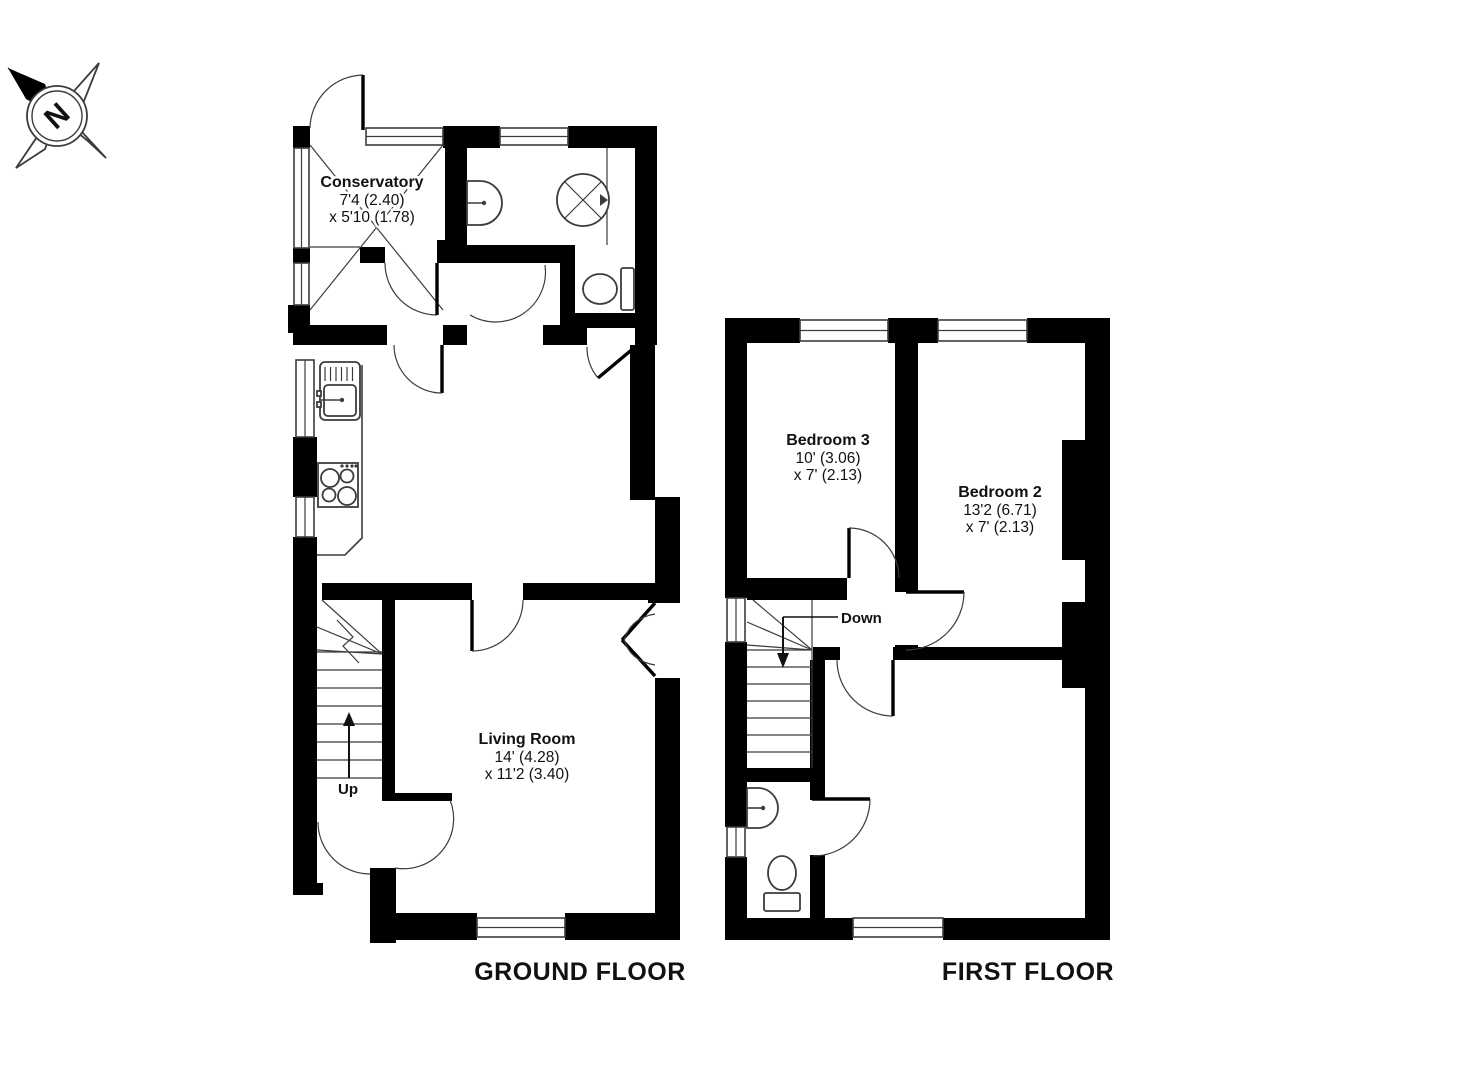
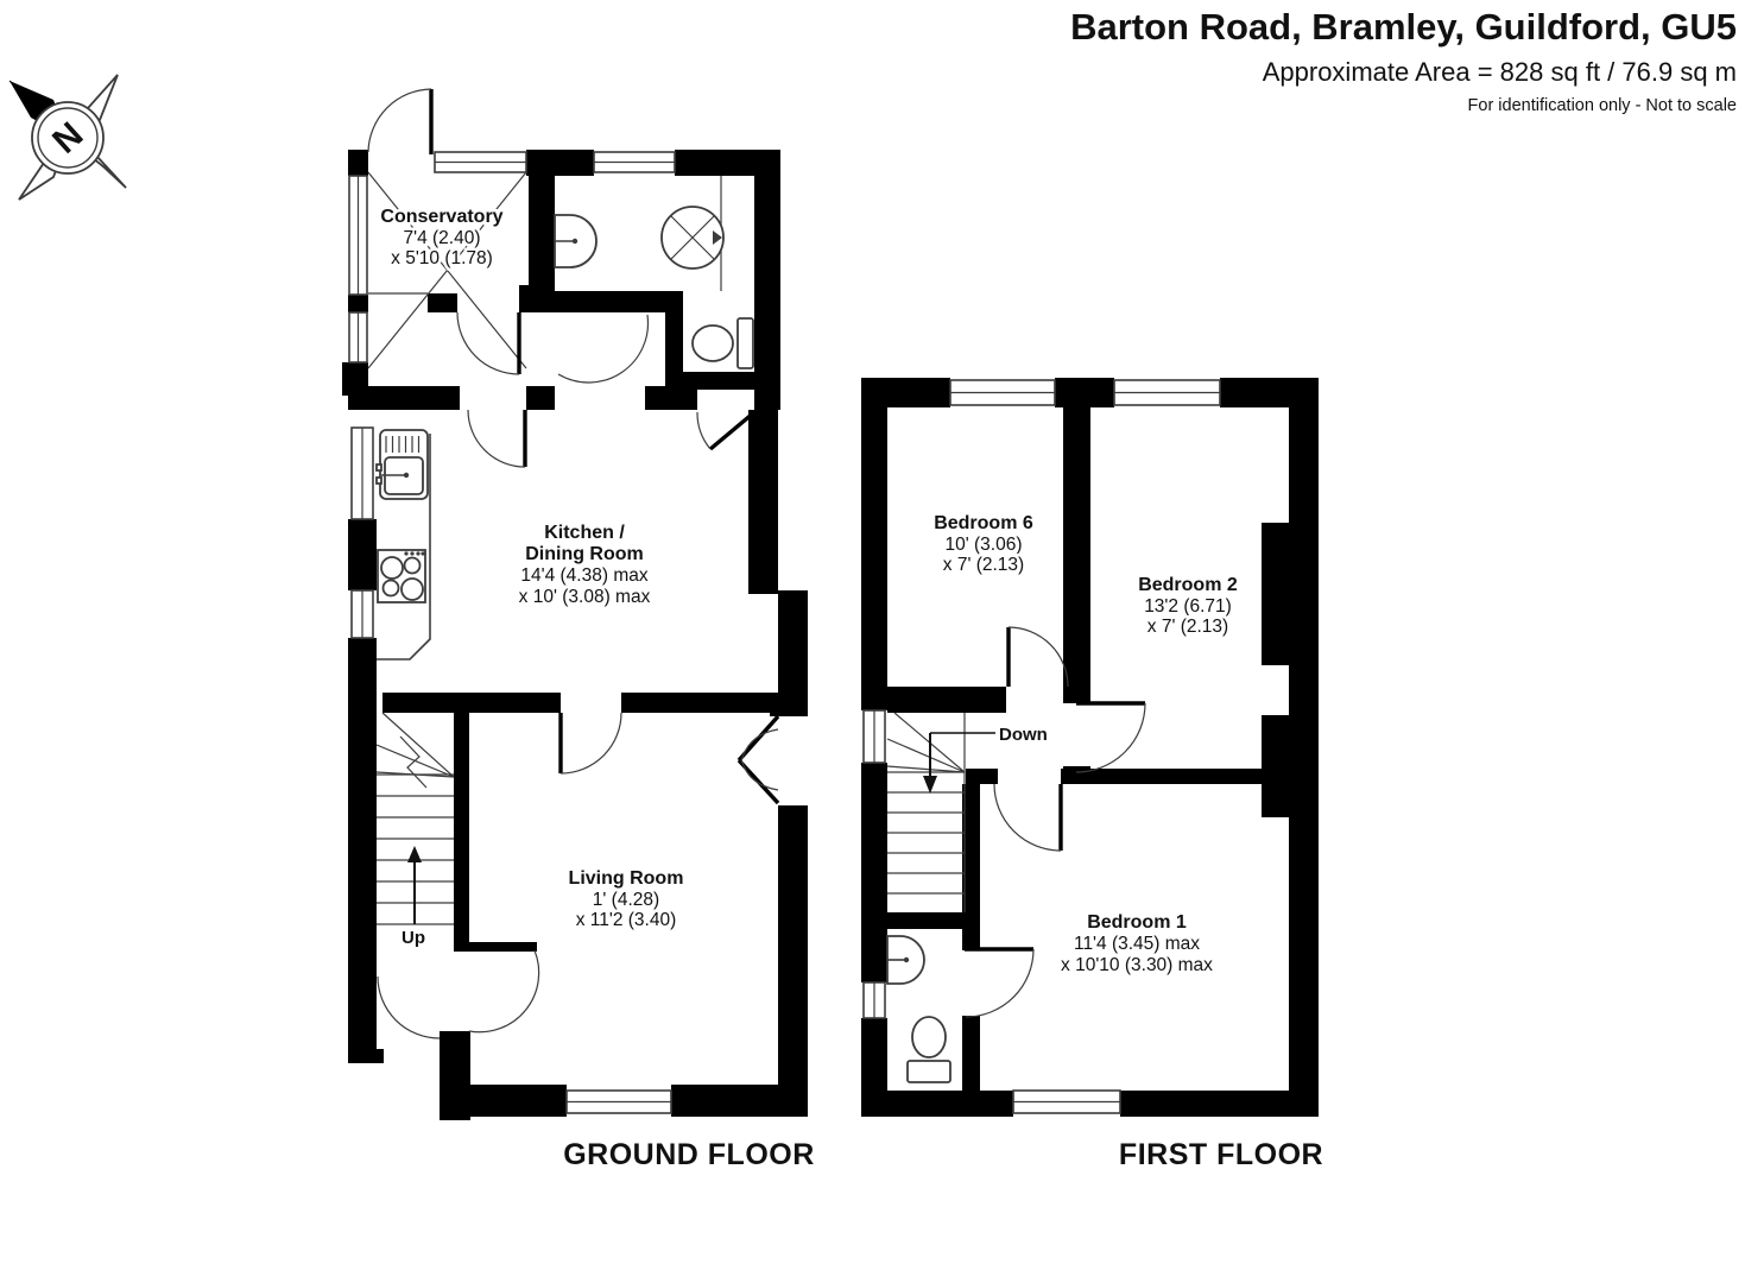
+ Barton Road, Bramley, Guildford, GU5
+ Approximate Area = 828 sq ft / 76.9 sq m
+ For identification only - Not to scale
  Up
  Conservatory
  7'4 (2.40)
  x 5'10 (1.78)
+ Kitchen /
+ Dining Room
+ 14'4 (4.38) max
+ x 10' (3.08) max
  Living Room
- 14' (4.28)
+ 1' (4.28)
  x 11'2 (3.40)
  GROUND FLOOR
  Down
- Bedroom 3
+ Bedroom 6
  10' (3.06)
  x 7' (2.13)
  Bedroom 2
  13'2 (6.71)
  x 7' (2.13)
+ Bedroom 1
+ 11'4 (3.45) max
+ x 10'10 (3.30) max
  FIRST FLOOR
